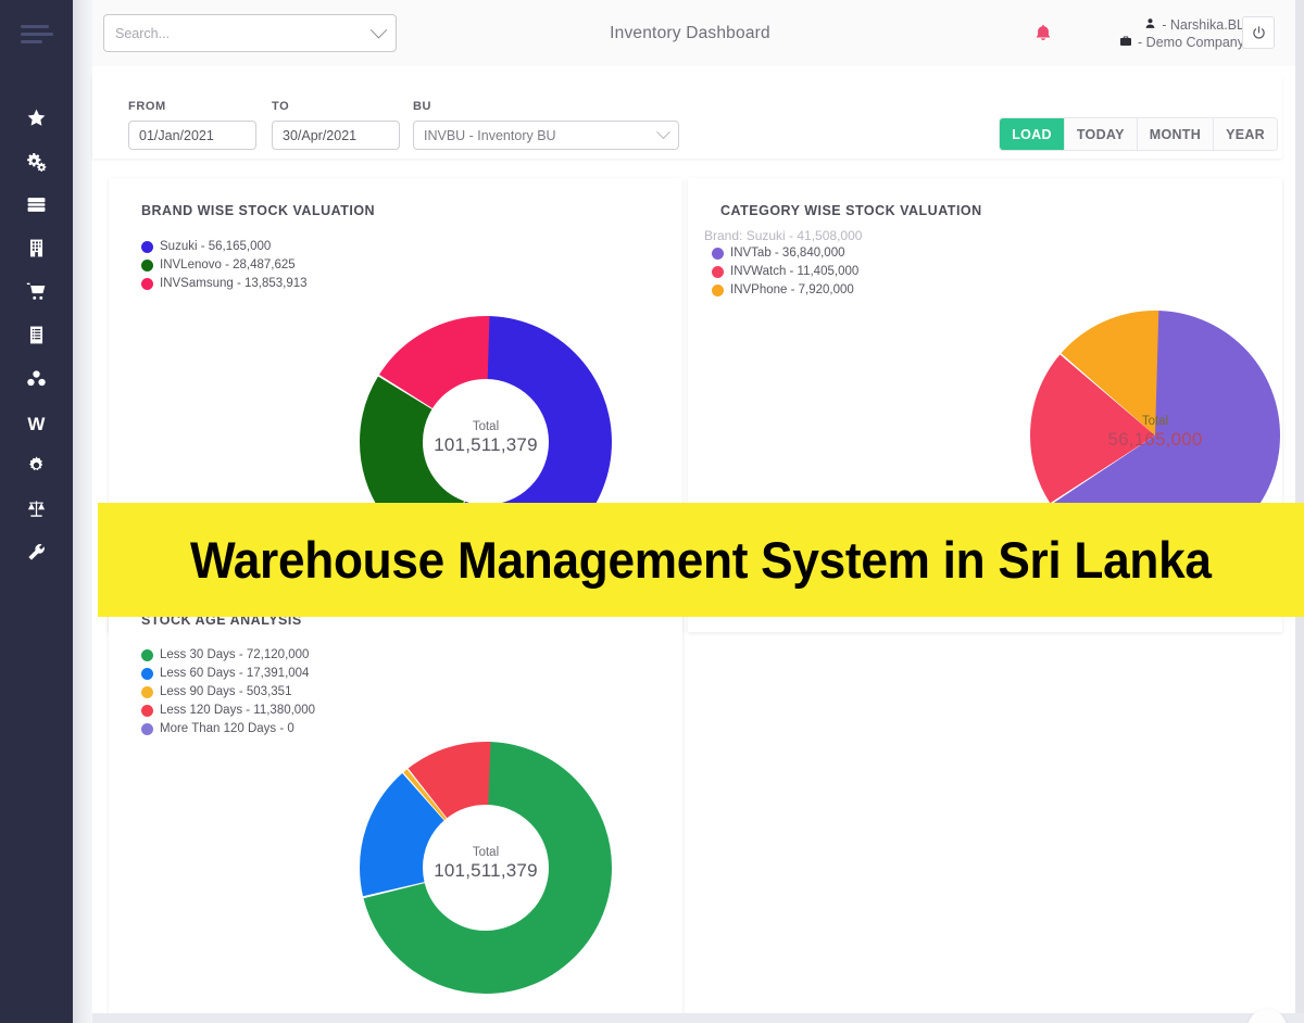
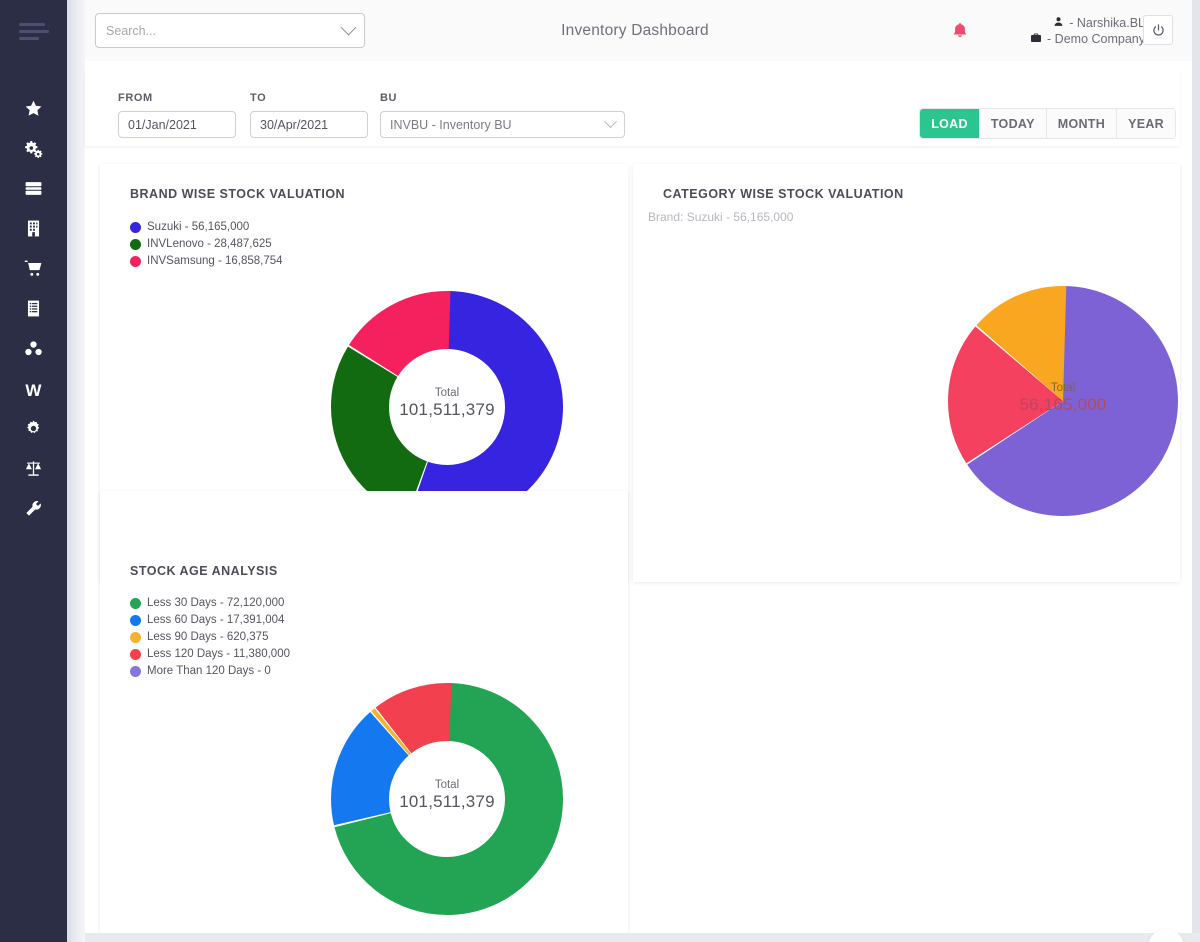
  W
  Search...
  Inventory Dashboard
  - Narshika.BL
  - Demo Company
  FROM
  01/Jan/2021
  TO
  30/Apr/2021
  BU
  INVBU - Inventory BU
  LOAD
  TODAY
  MONTH
  YEAR
  BRAND WISE STOCK VALUATION
  Suzuki - 56,165,000
  INVLenovo - 28,487,625
- INVSamsung - 13,853,913
+ INVSamsung - 16,858,754
  Total
  101,511,379
  CATEGORY WISE STOCK VALUATION
- Brand: Suzuki - 41,508,000
+ Brand: Suzuki - 56,165,000
- INVTab - 36,840,000
- INVWatch - 11,405,000
- INVPhone - 7,920,000
  Total
  56,165,000
  STOCK AGE ANALYSIS
  Less 30 Days - 72,120,000
  Less 60 Days - 17,391,004
- Less 90 Days - 503,351
+ Less 90 Days - 620,375
  Less 120 Days - 11,380,000
  More Than 120 Days - 0
  Total
  101,511,379
- Warehouse Management System in Sri Lanka
